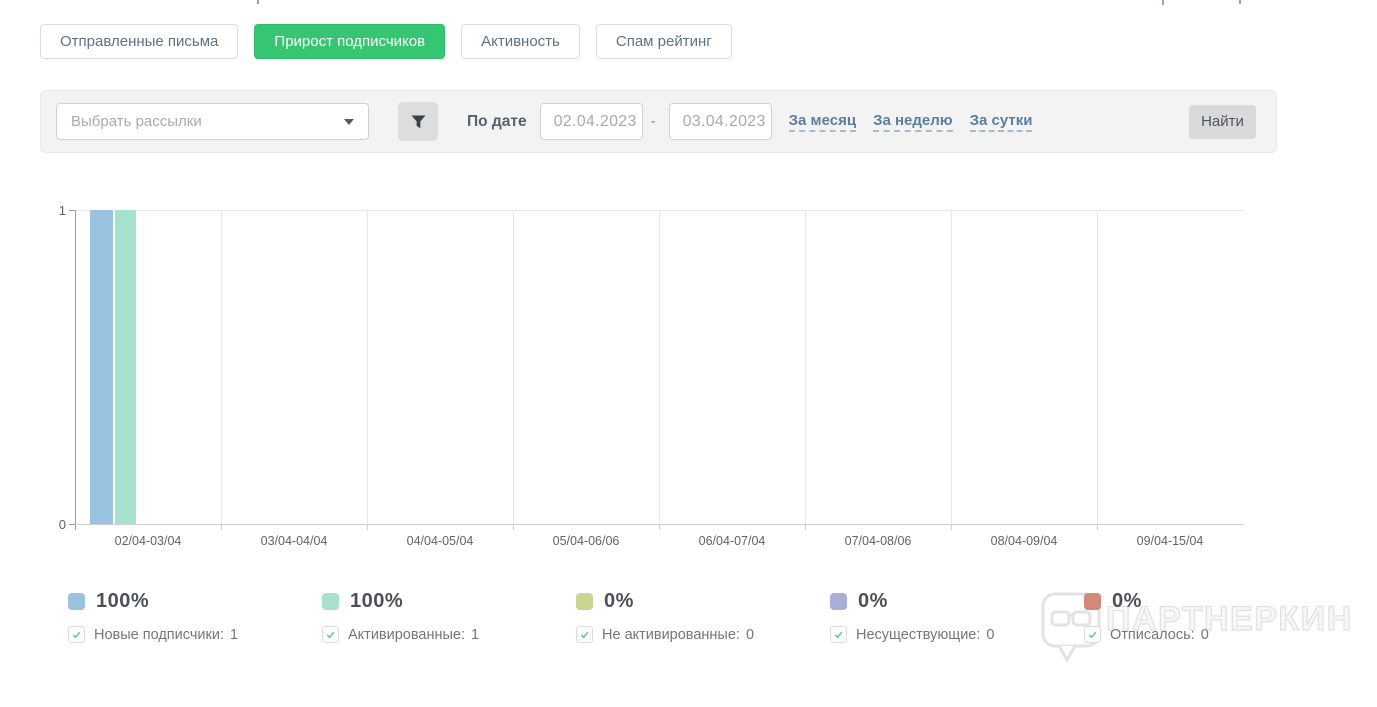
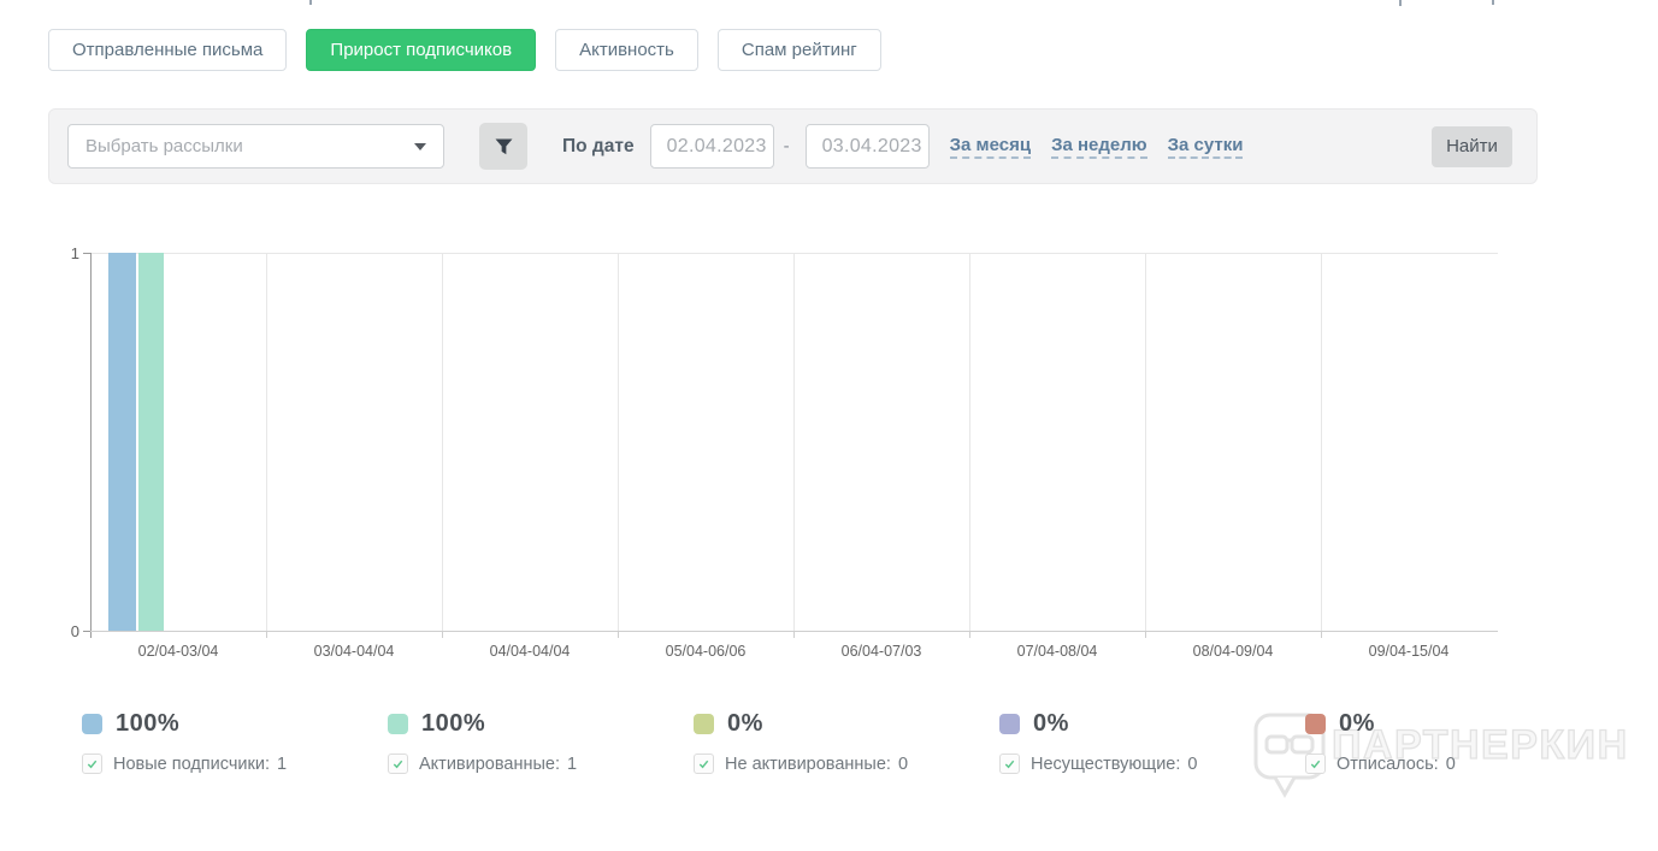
  Отправленные письма
  Прирост подписчиков
  Активность
  Спам рейтинг
  Выбрать рассылки
  По дате
  02.04.2023
  -
  03.04.2023
  За месяц
  За неделю
  За сутки
  Найти
  1
  0
  02/04-03/04
  03/04-04/04
- 04/04-05/04
+ 04/04-04/04
  05/04-06/06
- 06/04-07/04
+ 06/04-07/03
- 07/04-08/06
+ 07/04-08/04
  08/04-09/04
  09/04-15/04
  ПАРТНЕРКИН
  100%
  Новые подписчики:
  1
  100%
  Активированные:
  1
  0%
  Не активированные:
  0
  0%
  Несуществующие:
  0
  0%
  Отписалось:
  0
